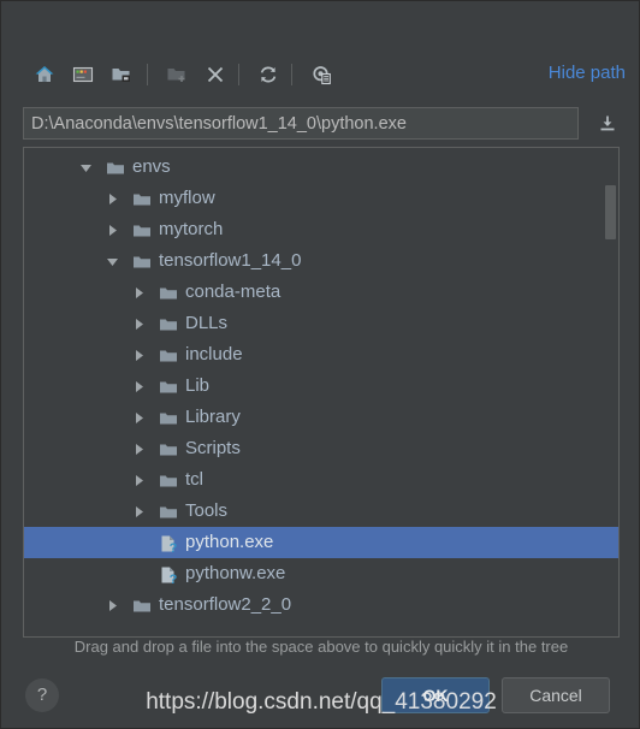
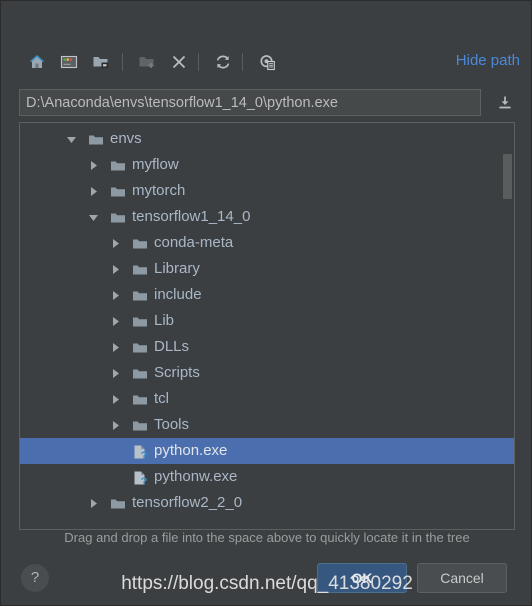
  Hide path
  D:\Anaconda\envs\tensorflow1_14_0\python.exe
  envs
  myflow
  mytorch
  tensorflow1_14_0
  conda-meta
- DLLs
+ Library
  include
  Lib
- Library
+ DLLs
  Scripts
  tcl
  Tools
  ?
  python.exe
  ?
  pythonw.exe
  tensorflow2_2_0
- Drag and drop a file into the space above to quickly quickly it in the tree
+ Drag and drop a file into the space above to quickly locate it in the tree
  ?
  OK
  Cancel
  https://blog.csdn.net/qq_41380292
